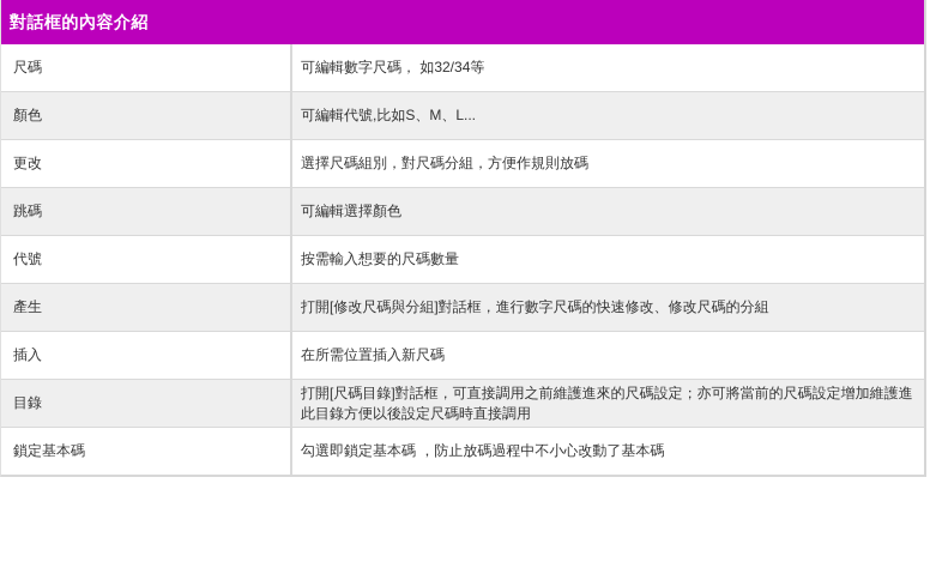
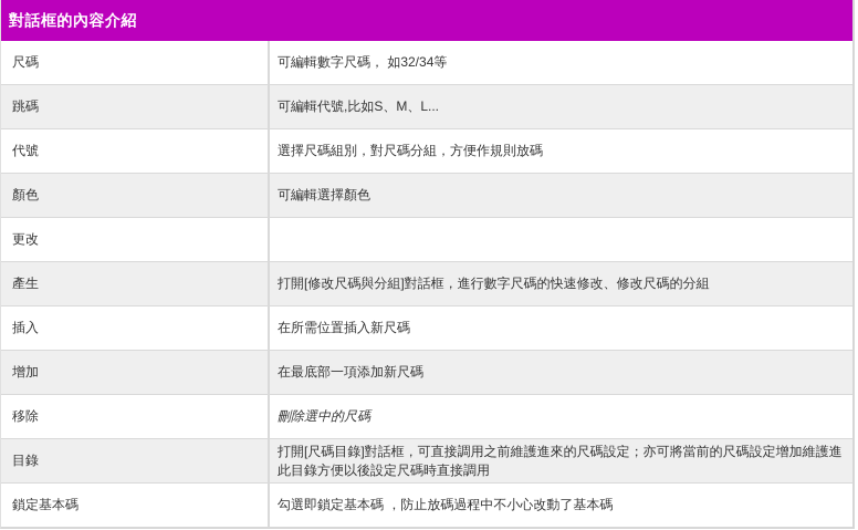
  對話框的內容介紹
  尺碼
  可編輯數字尺碼， 如32/34等
- 顏色
+ 跳碼
  可編輯代號,比如S、M、L...
- 更改
+ 代號
  選擇尺碼組別，對尺碼分組，方便作規則放碼
- 跳碼
+ 顏色
  可編輯選擇顏色
- 代號
+ 更改
- 按需輸入想要的尺碼數量
  產生
  打開[修改尺碼與分組]對話框，進行數字尺碼的快速修改、修改尺碼的分組
  插入
  在所需位置插入新尺碼
+ 增加
+ 在最底部一項添加新尺碼
+ 移除
+ 刪除選中的尺碼
  目錄
  打開[尺碼目錄]對話框，可直接調用之前維護進來的尺碼設定；亦可將當前的尺碼設定增加維護進此目錄方便以後設定尺碼時直接調用
  鎖定基本碼
  勾選即鎖定基本碼 ，防止放碼過程中不小心改動了基本碼
